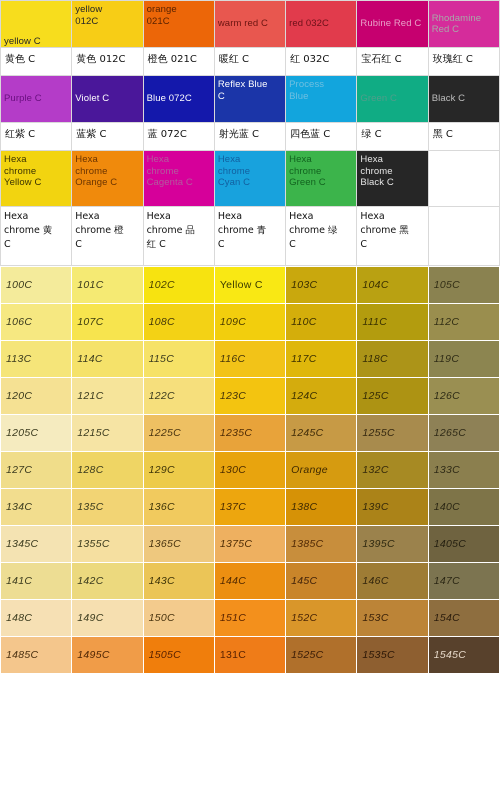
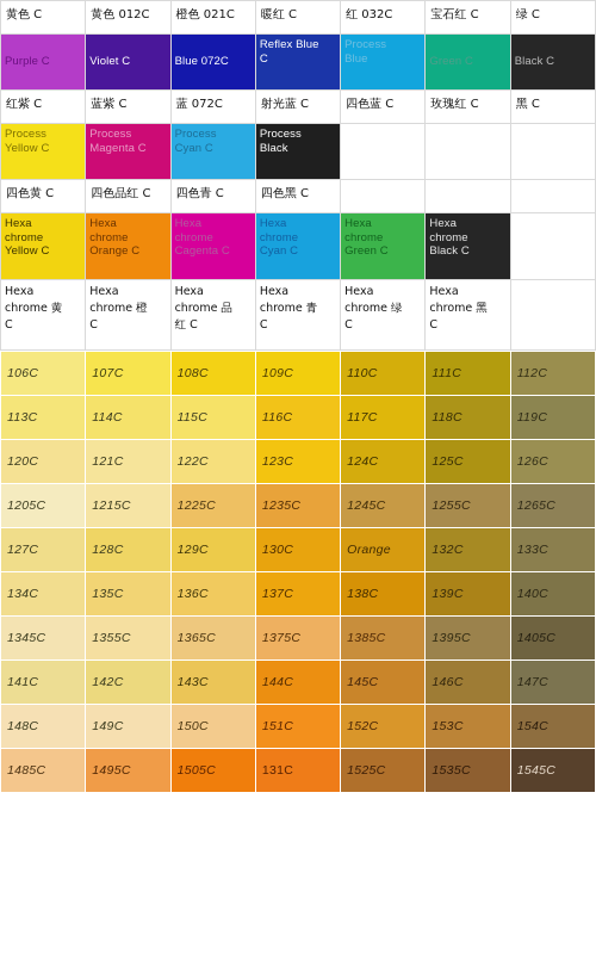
- yellow C	yellow012C	orange021C	warm red C	red 032C	Rubine Red C	Rhodamine Red C
- 黄色 C	黄色 012C	橙色 021C	暖红 C	红 032C	宝石红 C	玫瑰红 C
+ 黄色 C	黄色 012C	橙色 021C	暖红 C	红 032C	宝石红 C	绿 C
  Purple C	Violet C	Blue 072C	Reflex BlueC	ProcessBlue	Green C	Black C
- 红紫 C	蓝紫 C	蓝 072C	射光蓝 C	四色蓝 C	绿 C	黑 C
+ 红紫 C	蓝紫 C	蓝 072C	射光蓝 C	四色蓝 C	玫瑰红 C	黑 C
+ ProcessYellow C	ProcessMagenta C	ProcessCyan C	ProcessBlack
+ 四色黄 C	四色品红 C	四色青 C	四色黑 C
  HexachromeYellow C	HexachromeOrange C	HexachromeCagenta C	HexachromeCyan C	HexachromeGreen C	HexachromeBlack C
  Hexachrome 黄C	Hexachrome 橙C	Hexachrome 品红 C	Hexachrome 青C	Hexachrome 绿C	Hexachrome 黑C
- 100C	101C	102C	Yellow C	103C	104C	105C
  106C	107C	108C	109C	110C	111C	112C
  113C	114C	115C	116C	117C	118C	119C
  120C	121C	122C	123C	124C	125C	126C
  1205C	1215C	1225C	1235C	1245C	1255C	1265C
  127C	128C	129C	130C	Orange	132C	133C
  134C	135C	136C	137C	138C	139C	140C
  1345C	1355C	1365C	1375C	1385C	1395C	1405C
  141C	142C	143C	144C	145C	146C	147C
  148C	149C	150C	151C	152C	153C	154C
  1485C	1495C	1505C	131C	1525C	1535C	1545C
